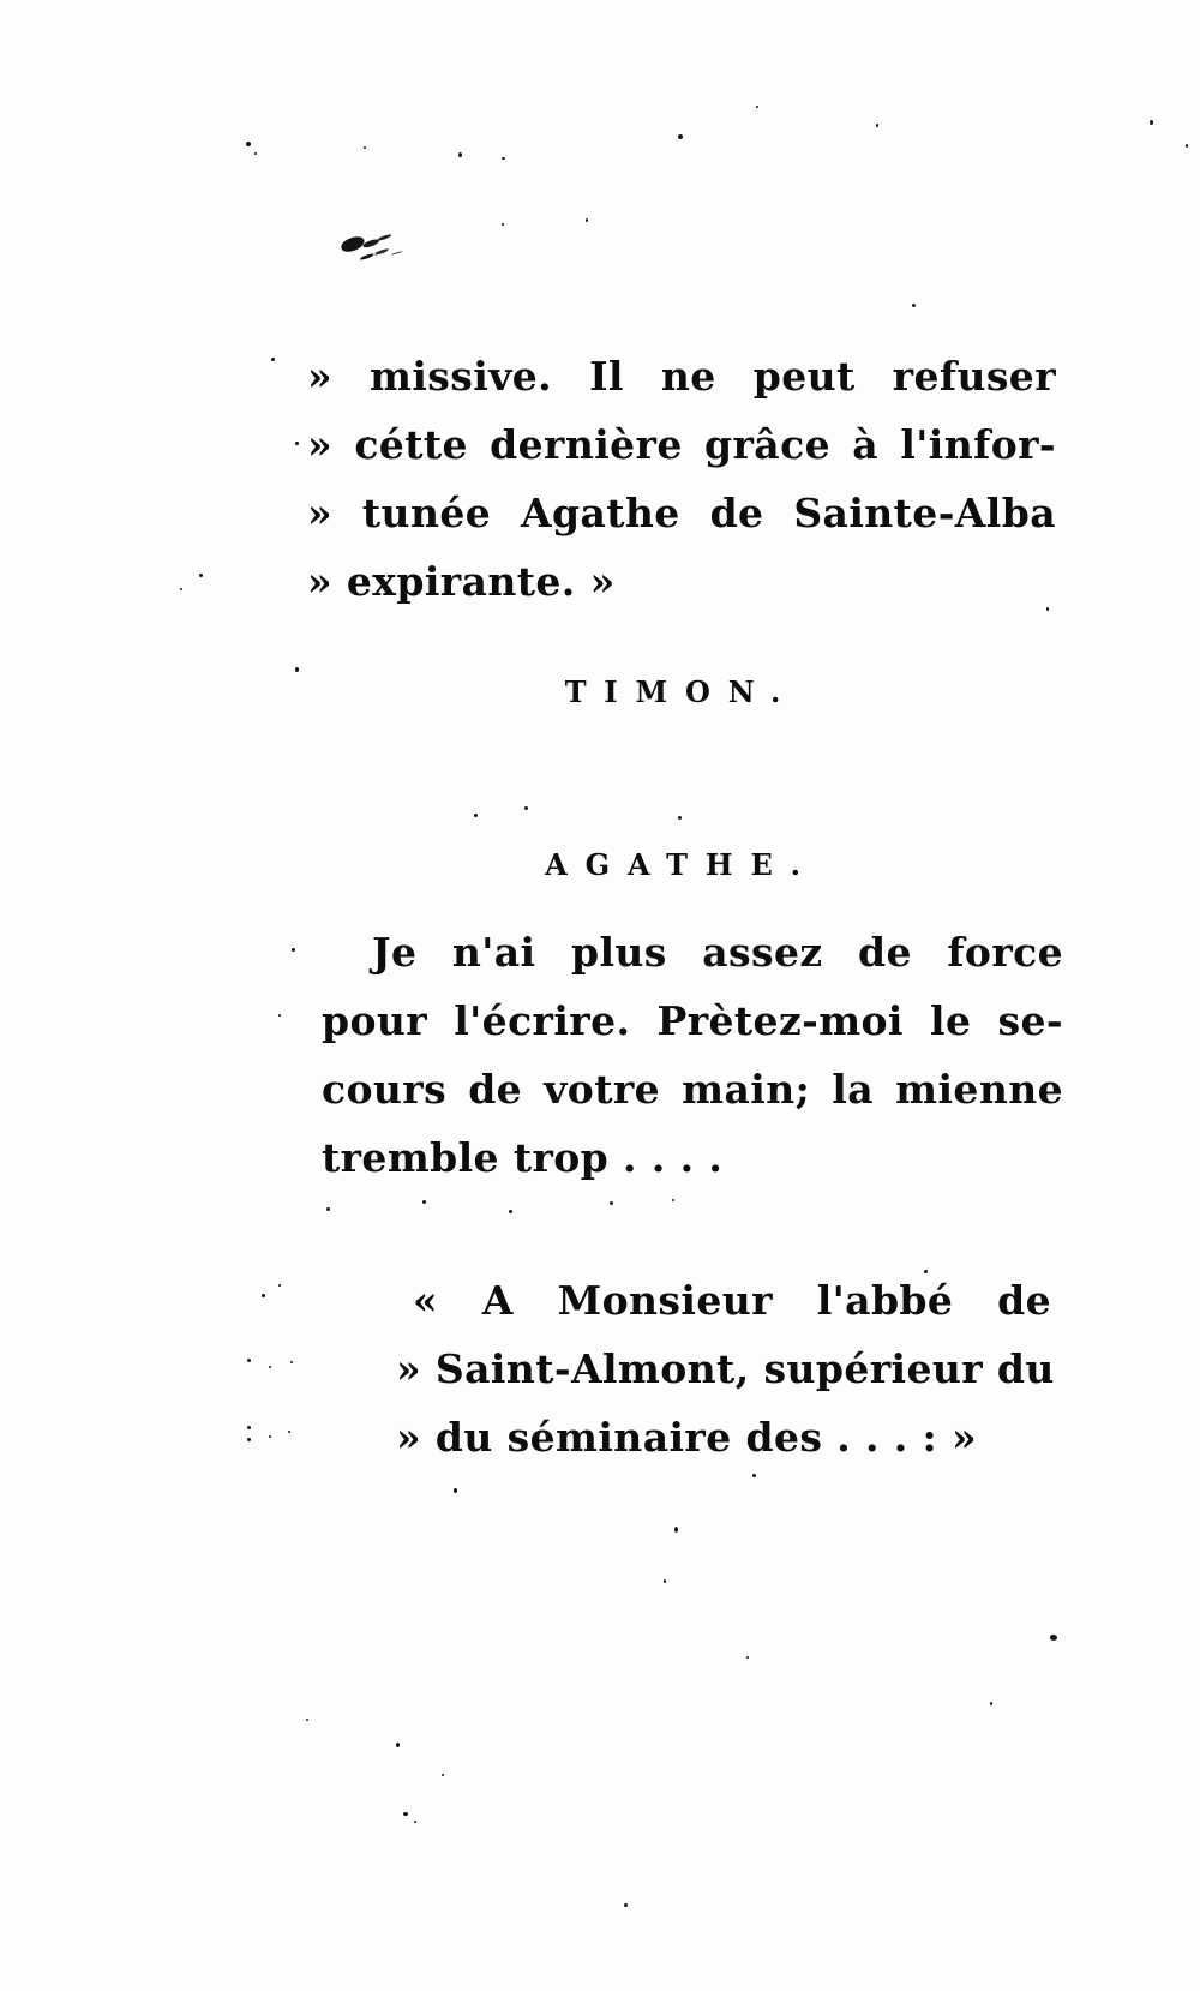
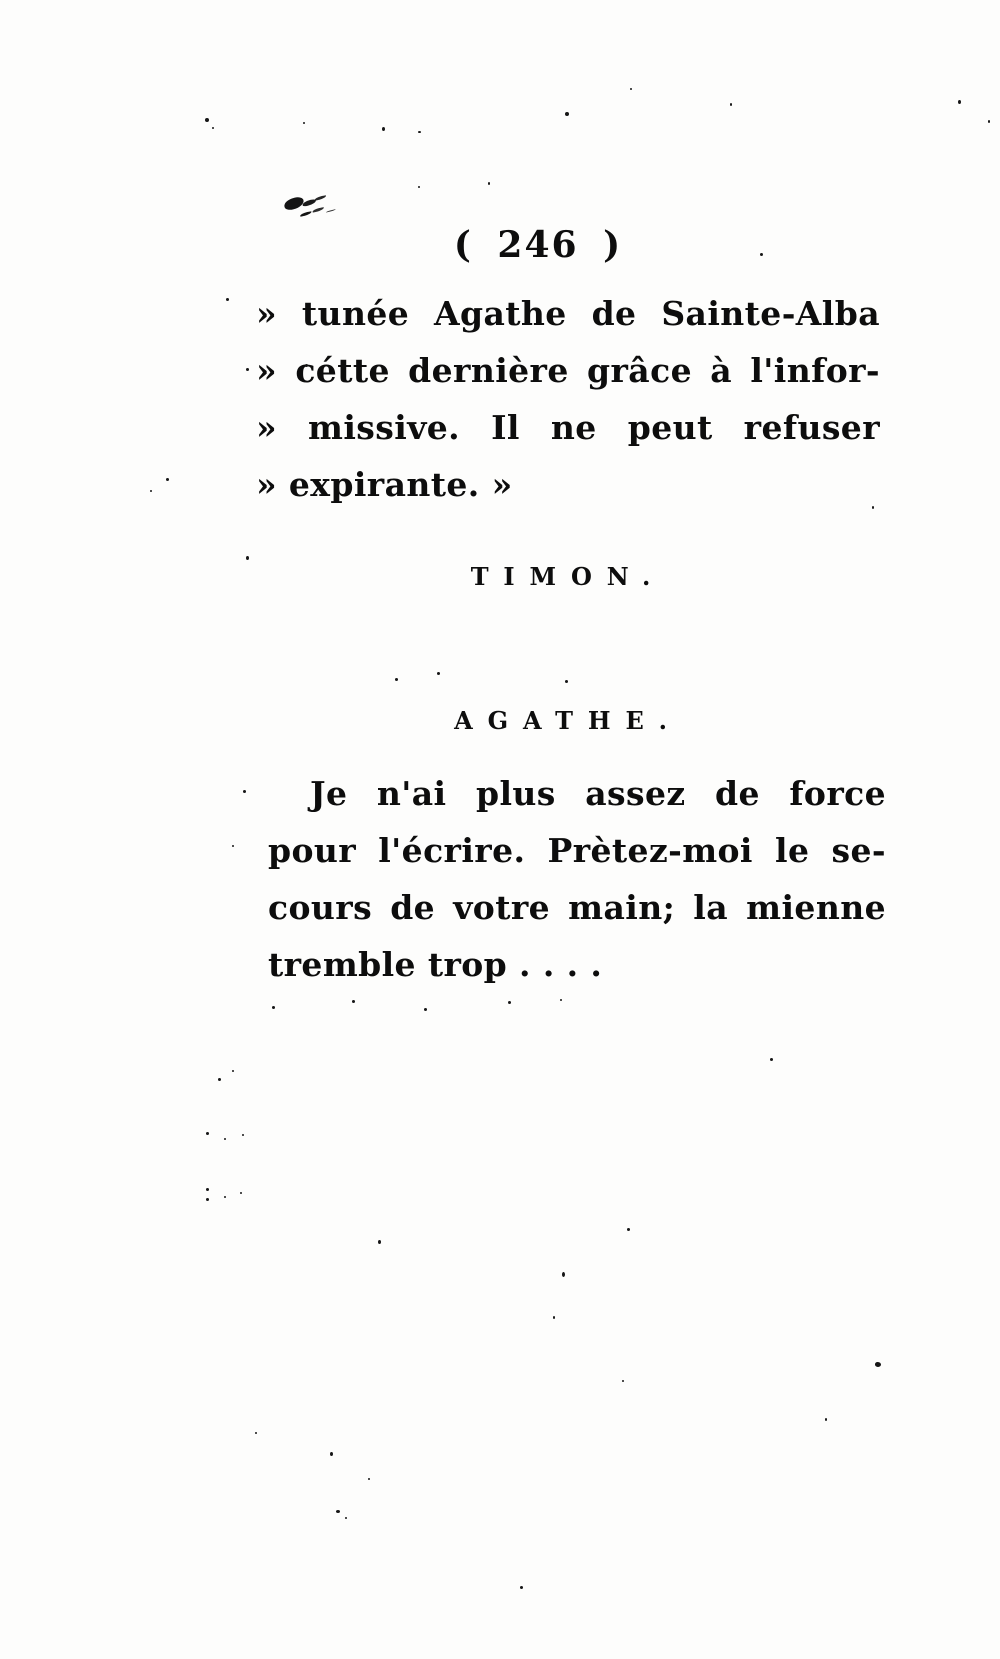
+ ( 246 )
- » missive. Il ne peut refuser
+ » tunée Agathe de Sainte-Alba
  » cétte dernière grâce à l'infor-
- » tunée Agathe de Sainte-Alba
+ » missive. Il ne peut refuser
  » expirante. »
  TIMON.
  AGATHE.
  Je n'ai plus assez de force
  pour l'écrire. Prètez-moi le se-
  cours de votre main; la mienne
  tremble trop . . . .
- « A Monsieur l'abbé de
- » Saint-Almont, supérieur du
- » du séminaire des . . . : »
